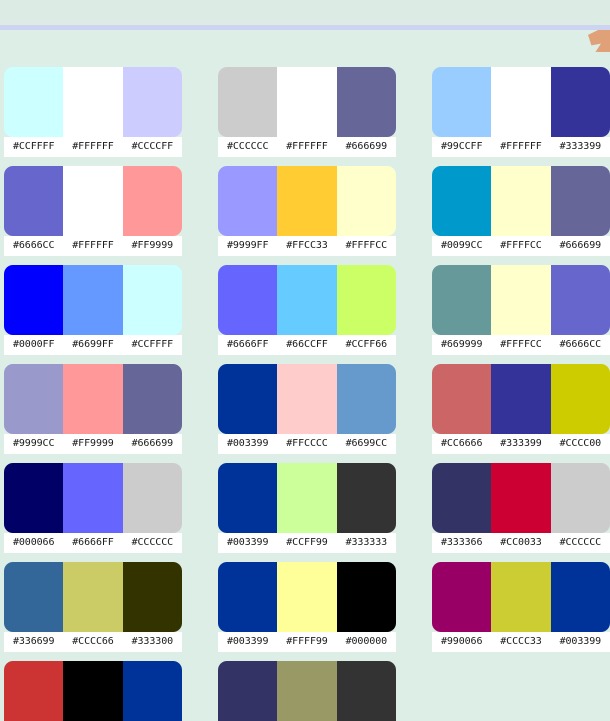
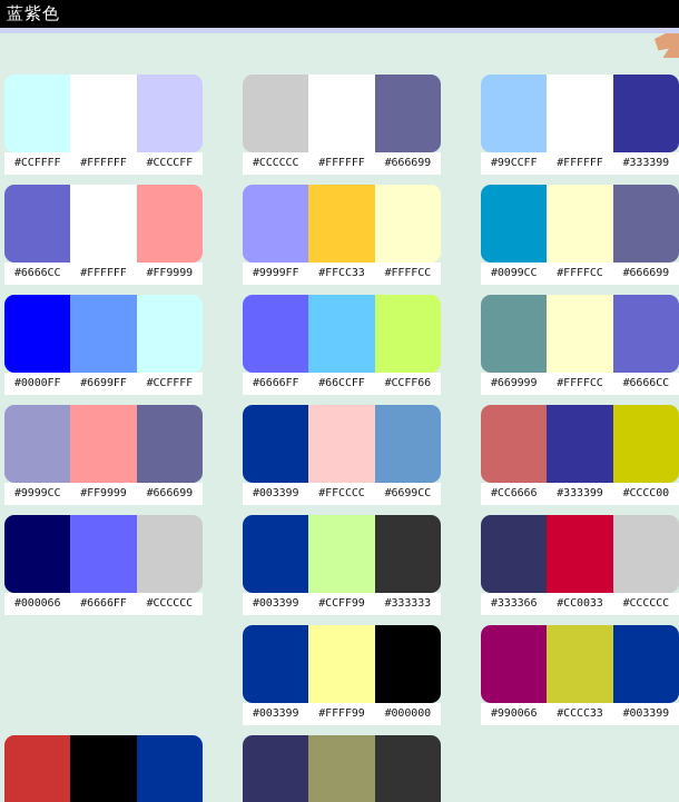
+ 蓝紫色
  #CCFFFF
  #FFFFFF
  #CCCCFF
  #CCCCCC
  #FFFFFF
  #666699
  #99CCFF
  #FFFFFF
  #333399
  #6666CC
  #FFFFFF
  #FF9999
  #9999FF
  #FFCC33
  #FFFFCC
  #0099CC
  #FFFFCC
  #666699
  #0000FF
  #6699FF
  #CCFFFF
  #6666FF
  #66CCFF
  #CCFF66
  #669999
  #FFFFCC
  #6666CC
  #9999CC
  #FF9999
  #666699
  #003399
  #FFCCCC
  #6699CC
  #CC6666
  #333399
  #CCCC00
  #000066
  #6666FF
  #CCCCCC
  #003399
  #CCFF99
  #333333
  #333366
  #CC0033
  #CCCCCC
- #336699
- #CCCC66
- #333300
  #003399
  #FFFF99
  #000000
  #990066
  #CCCC33
  #003399
